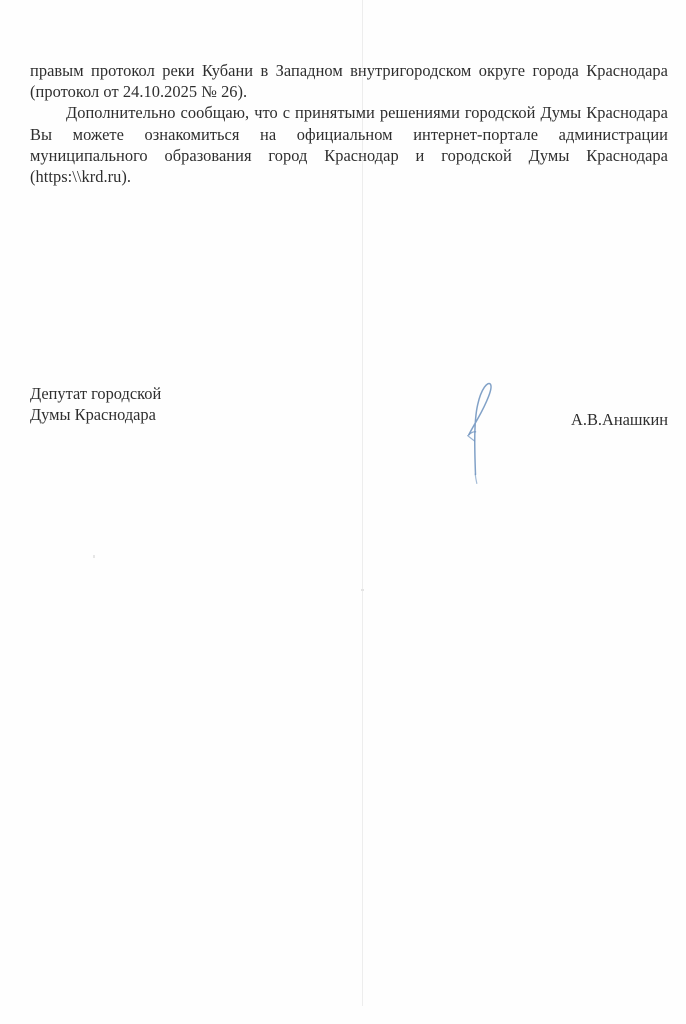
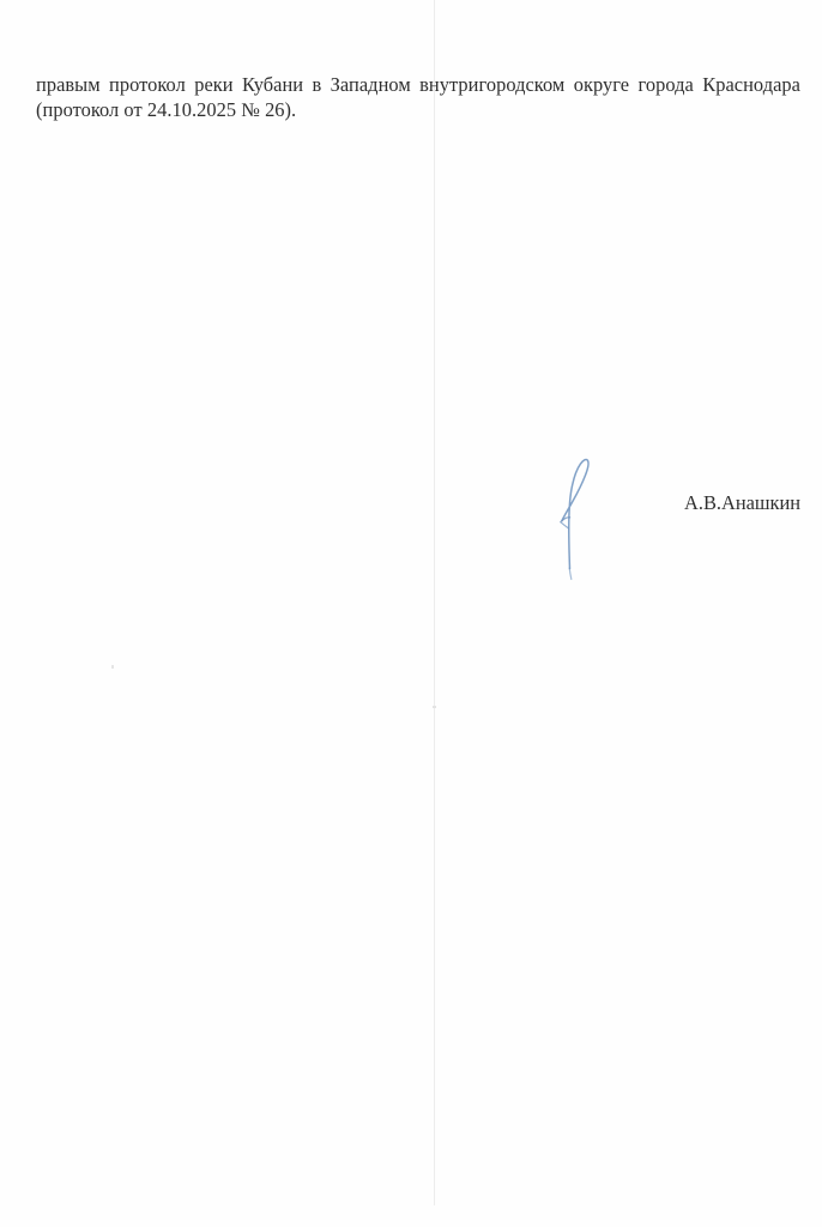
  правым протокол реки Кубани в Западном внутригородском округе города Краснодара (протокол от 24.10.2025 № 26).
- Дополнительно сообщаю, что с принятыми решениями городской Думы Краснодара Вы можете ознакомиться на официальном интернет-портале администрации муниципального образования город Краснодар и городской Думы Краснодара (https:\\krd.ru).
- Депутат городской
- Думы Краснодара
  А.В.Анашкин
